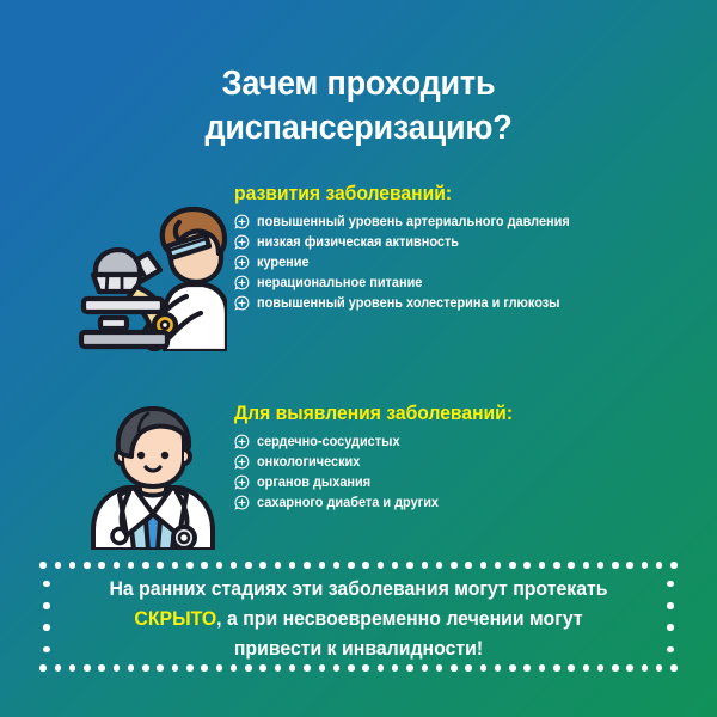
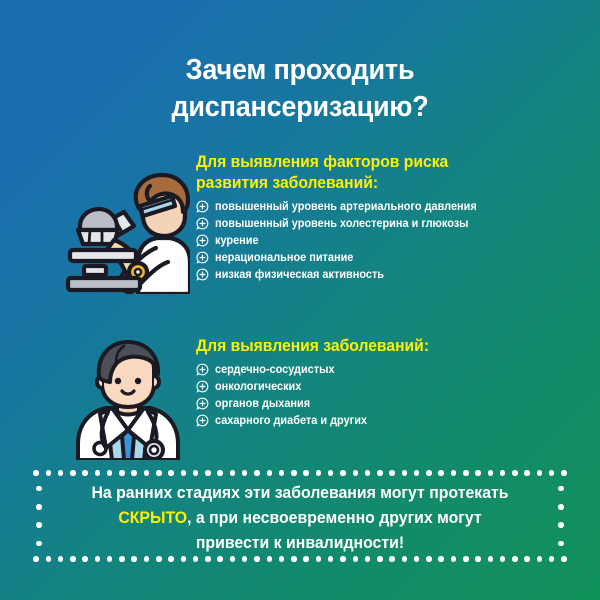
  Зачем проходить
  диспансеризацию?
+ Для выявления факторов риска
  развития заболеваний:
  повышенный уровень артериального давления
- низкая физическая активность
+ повышенный уровень холестерина и глюкозы
  курение
  нерациональное питание
- повышенный уровень холестерина и глюкозы
+ низкая физическая активность
  Для выявления заболеваний:
  сердечно-сосудистых
  онкологических
  органов дыхания
  сахарного диабета и других
  На ранних стадиях эти заболевания могут протекать
- СКРЫТО, а при несвоевременно лечении могут
+ СКРЫТО, а при несвоевременно других могут
  привести к инвалидности!
